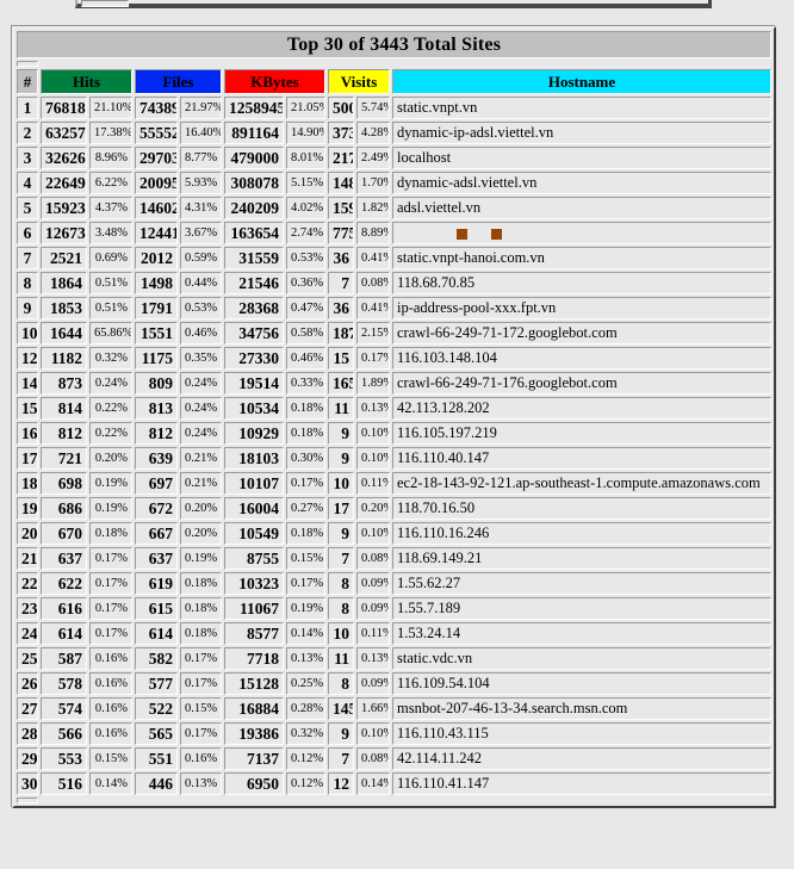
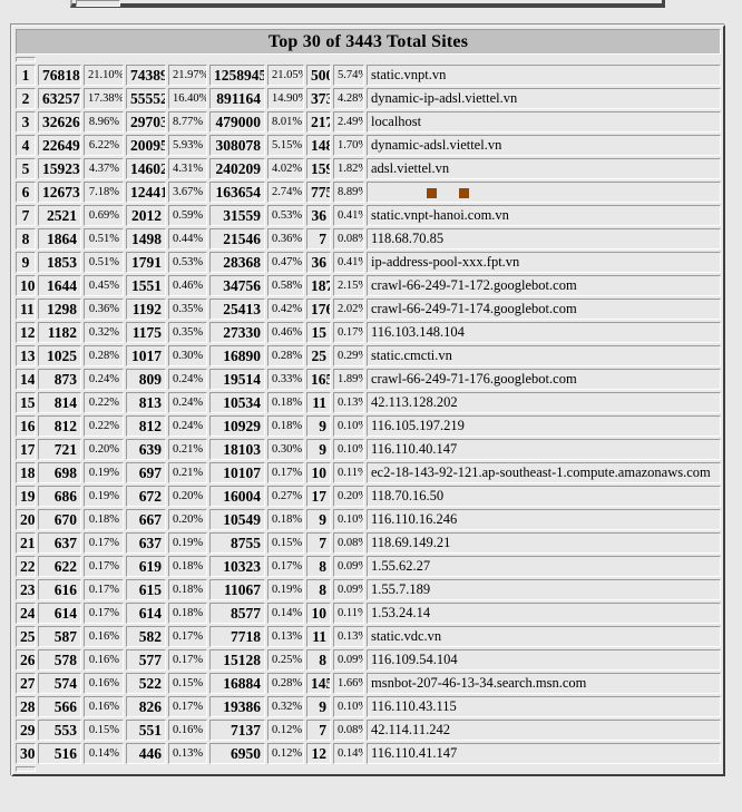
  Top 30 of 3443 Total Sites
- #	Hits	Files	KBytes	Visits	Hostname
  1	76818	21.10%	74389	21.97%	1258945	21.05%	500	5.74%	static.vnpt.vn
  2	63257	17.38%	55552	16.40%	891164	14.90%	373	4.28%	dynamic-ip-adsl.viettel.vn
  3	32626	8.96%	29703	8.77%	479000	8.01%	217	2.49%	localhost
  4	22649	6.22%	20095	5.93%	308078	5.15%	148	1.70%	dynamic-adsl.viettel.vn
  5	15923	4.37%	14602	4.31%	240209	4.02%	159	1.82%	adsl.viettel.vn
- 6	12673	3.48%	12441	3.67%	163654	2.74%	775	8.89%
+ 6	12673	7.18%	12441	3.67%	163654	2.74%	775	8.89%
  7	2521	0.69%	2012	0.59%	31559	0.53%	36	0.41%	static.vnpt-hanoi.com.vn
  8	1864	0.51%	1498	0.44%	21546	0.36%	7	0.08%	118.68.70.85
  9	1853	0.51%	1791	0.53%	28368	0.47%	36	0.41%	ip-address-pool-xxx.fpt.vn
- 10	1644	65.86%	1551	0.46%	34756	0.58%	187	2.15%	crawl-66-249-71-172.googlebot.com
+ 10	1644	0.45%	1551	0.46%	34756	0.58%	187	2.15%	crawl-66-249-71-172.googlebot.com
+ 11	1298	0.36%	1192	0.35%	25413	0.42%	176	2.02%	crawl-66-249-71-174.googlebot.com
  12	1182	0.32%	1175	0.35%	27330	0.46%	15	0.17%	116.103.148.104
+ 13	1025	0.28%	1017	0.30%	16890	0.28%	25	0.29%	static.cmcti.vn
  14	873	0.24%	809	0.24%	19514	0.33%	165	1.89%	crawl-66-249-71-176.googlebot.com
  15	814	0.22%	813	0.24%	10534	0.18%	11	0.13%	42.113.128.202
  16	812	0.22%	812	0.24%	10929	0.18%	9	0.10%	116.105.197.219
  17	721	0.20%	639	0.21%	18103	0.30%	9	0.10%	116.110.40.147
  18	698	0.19%	697	0.21%	10107	0.17%	10	0.11%	ec2-18-143-92-121.ap-southeast-1.compute.amazonaws.com
  19	686	0.19%	672	0.20%	16004	0.27%	17	0.20%	118.70.16.50
  20	670	0.18%	667	0.20%	10549	0.18%	9	0.10%	116.110.16.246
  21	637	0.17%	637	0.19%	8755	0.15%	7	0.08%	118.69.149.21
  22	622	0.17%	619	0.18%	10323	0.17%	8	0.09%	1.55.62.27
  23	616	0.17%	615	0.18%	11067	0.19%	8	0.09%	1.55.7.189
  24	614	0.17%	614	0.18%	8577	0.14%	10	0.11%	1.53.24.14
  25	587	0.16%	582	0.17%	7718	0.13%	11	0.13%	static.vdc.vn
  26	578	0.16%	577	0.17%	15128	0.25%	8	0.09%	116.109.54.104
  27	574	0.16%	522	0.15%	16884	0.28%	145	1.66%	msnbot-207-46-13-34.search.msn.com
- 28	566	0.16%	565	0.17%	19386	0.32%	9	0.10%	116.110.43.115
+ 28	566	0.16%	826	0.17%	19386	0.32%	9	0.10%	116.110.43.115
  29	553	0.15%	551	0.16%	7137	0.12%	7	0.08%	42.114.11.242
  30	516	0.14%	446	0.13%	6950	0.12%	12	0.14%	116.110.41.147
